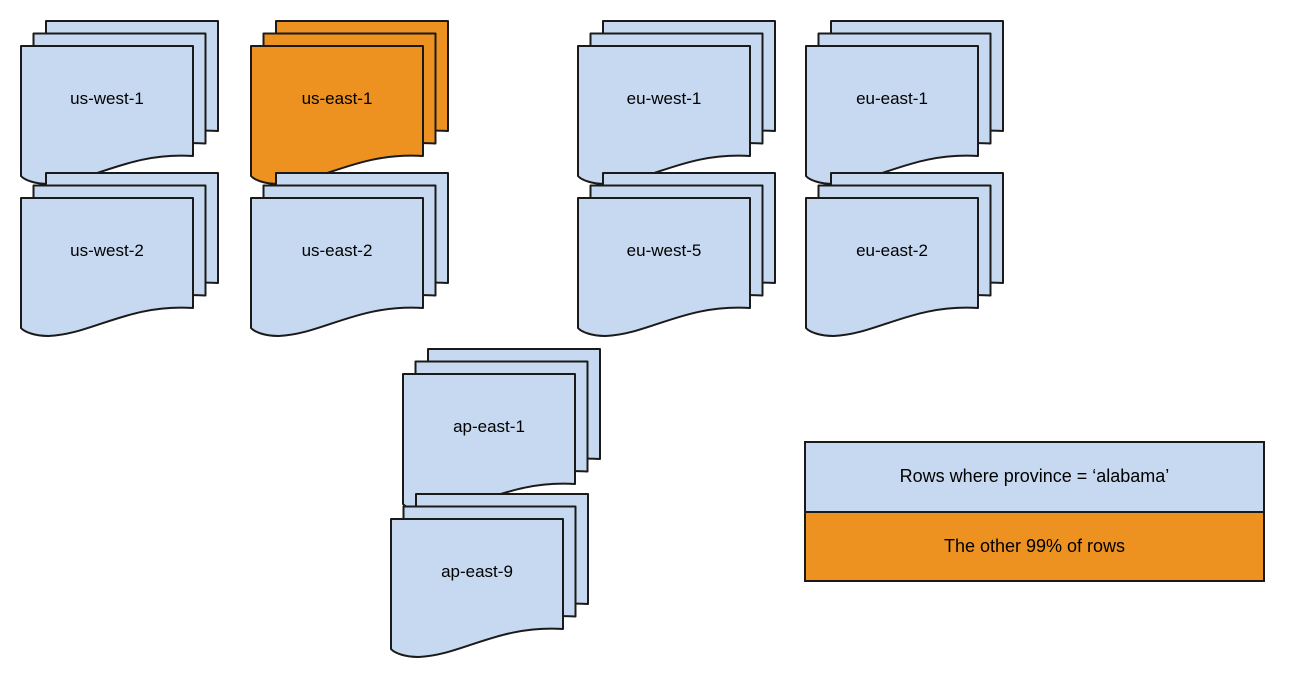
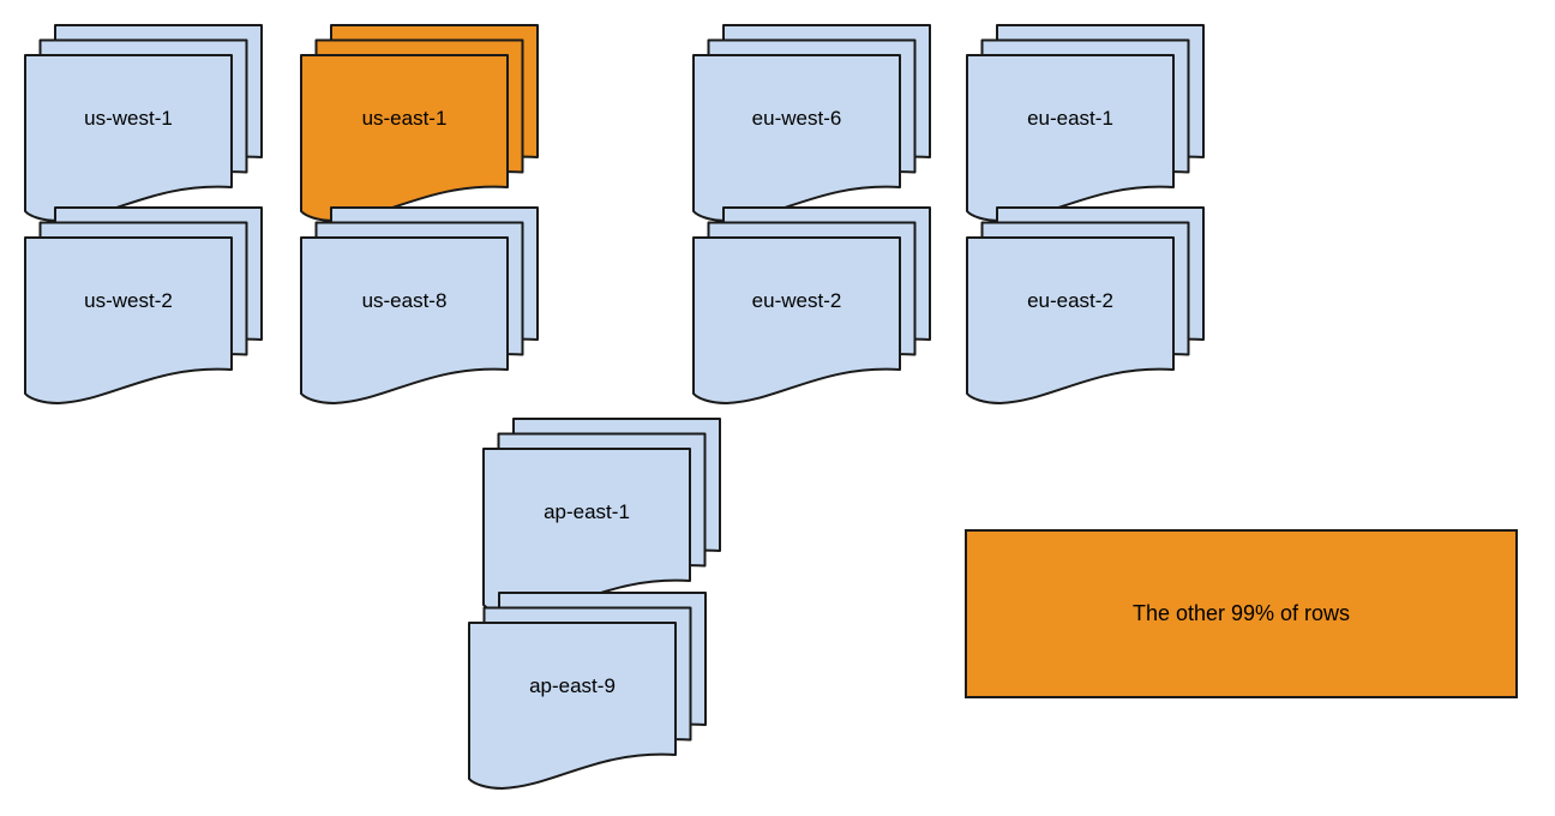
  us-west-1
  us-east-1
- eu-west-1
+ eu-west-6
  eu-east-1
  us-west-2
- us-east-2
+ us-east-8
- eu-west-5
+ eu-west-2
  eu-east-2
  ap-east-1
  ap-east-9
- Rows where province = ‘alabama’
  The other 99% of rows
